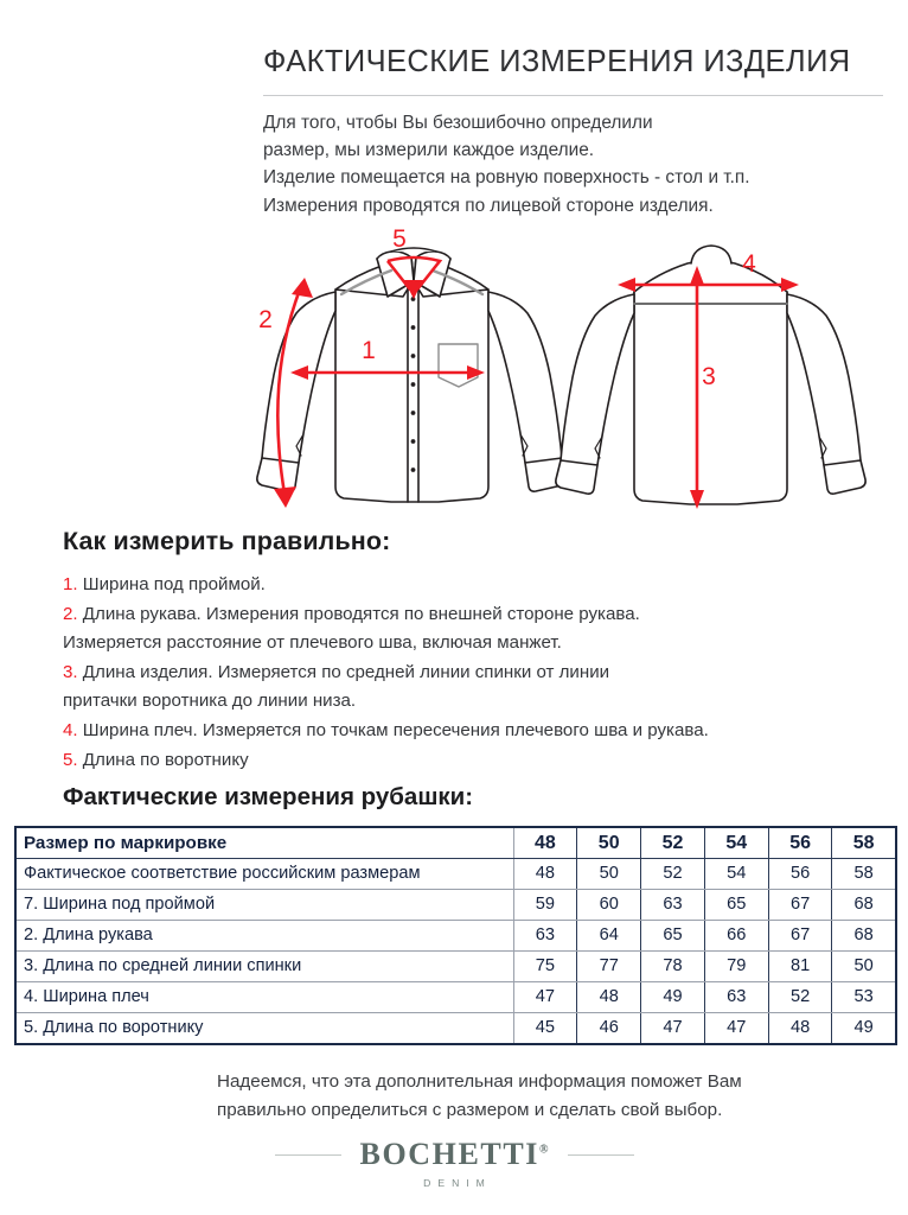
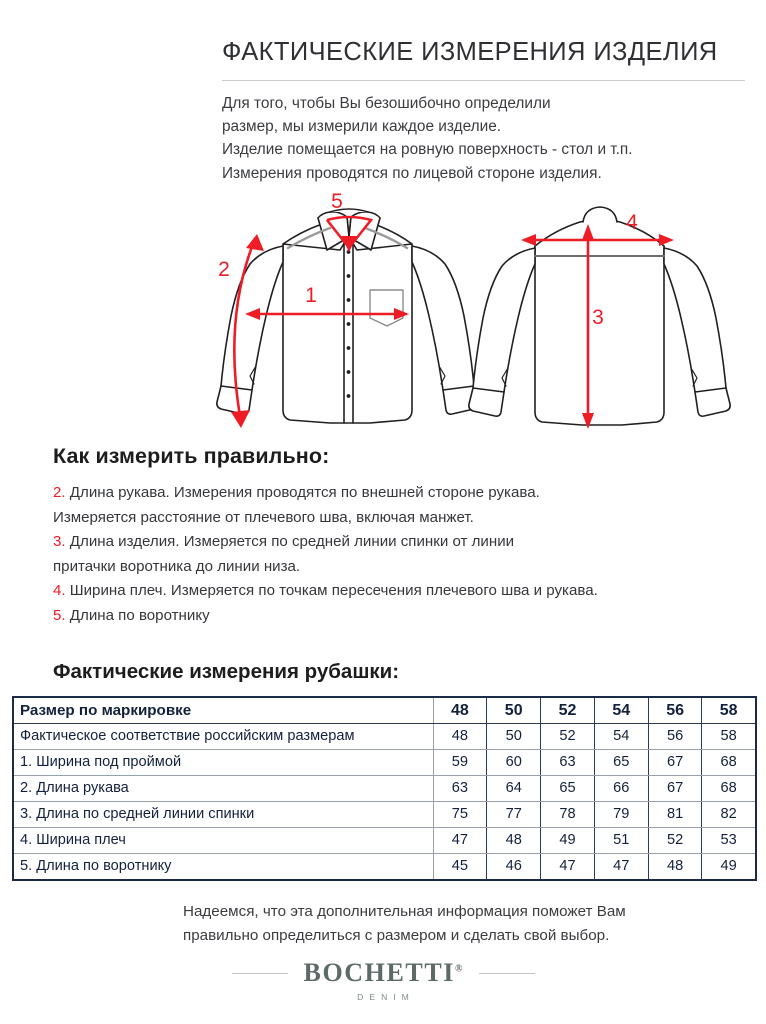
  ФАКТИЧЕСКИЕ ИЗМЕРЕНИЯ ИЗДЕЛИЯ
  Для того, чтобы Вы безошибочно определили
  размер, мы измерили каждое изделие.
  Изделие помещается на ровную поверхность - стол и т.п.
  Измерения проводятся по лицевой стороне изделия.
  1
  2
  3
  4
  5
  Как измерить правильно:
- 1. Ширина под проймой.
  2. Длина рукава. Измерения проводятся по внешней стороне рукава.
  Измеряется расстояние от плечевого шва, включая манжет.
  3. Длина изделия. Измеряется по средней линии спинки от линии
  притачки воротника до линии низа.
  4. Ширина плеч. Измеряется по точкам пересечения плечевого шва и рукава.
  5. Длина по воротнику
  Фактические измерения рубашки:
  Размер по маркировке	48	50	52	54	56	58
  Фактическое соответствие российским размерам	48	50	52	54	56	58
- 7. Ширина под проймой	59	60	63	65	67	68
+ 1. Ширина под проймой	59	60	63	65	67	68
  2. Длина рукава	63	64	65	66	67	68
- 3. Длина по средней линии спинки	75	77	78	79	81	50
+ 3. Длина по средней линии спинки	75	77	78	79	81	82
- 4. Ширина плеч	47	48	49	63	52	53
+ 4. Ширина плеч	47	48	49	51	52	53
  5. Длина по воротнику	45	46	47	47	48	49
  Надеемся, что эта дополнительная информация поможет Вам
  правильно определиться с размером и сделать свой выбор.
  BOCHETTI®
  DENIM
